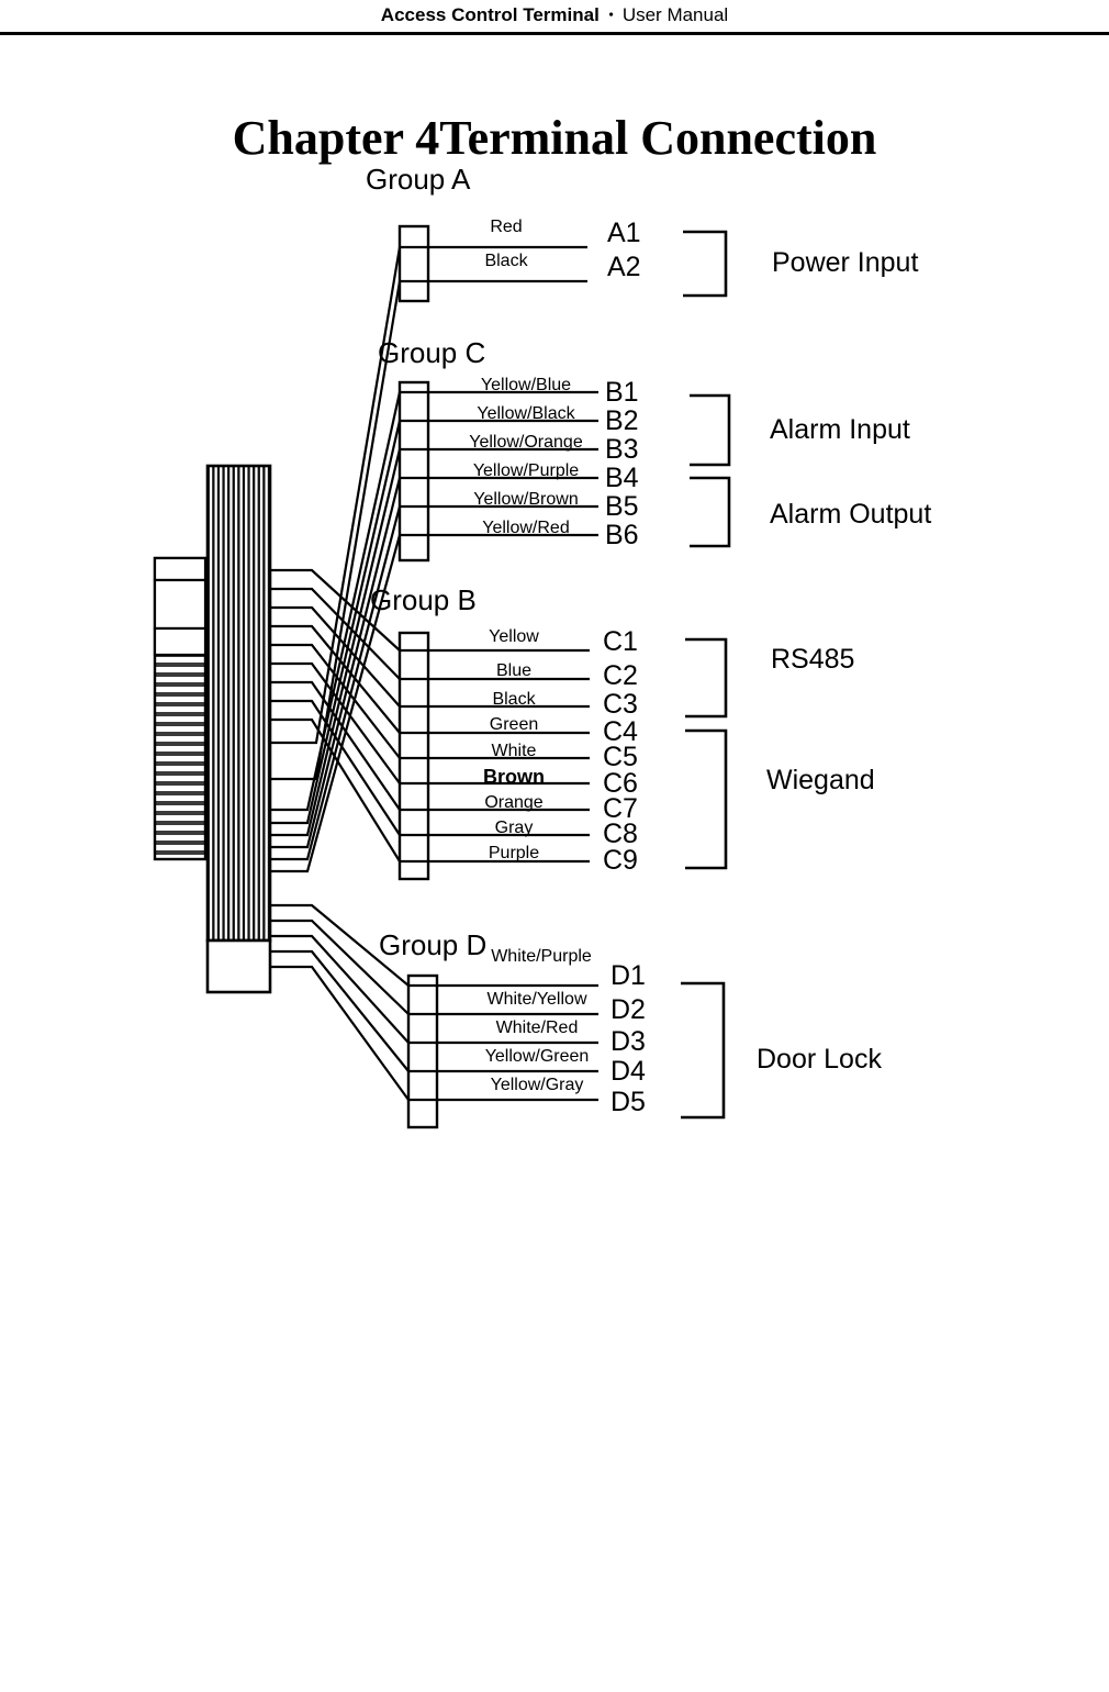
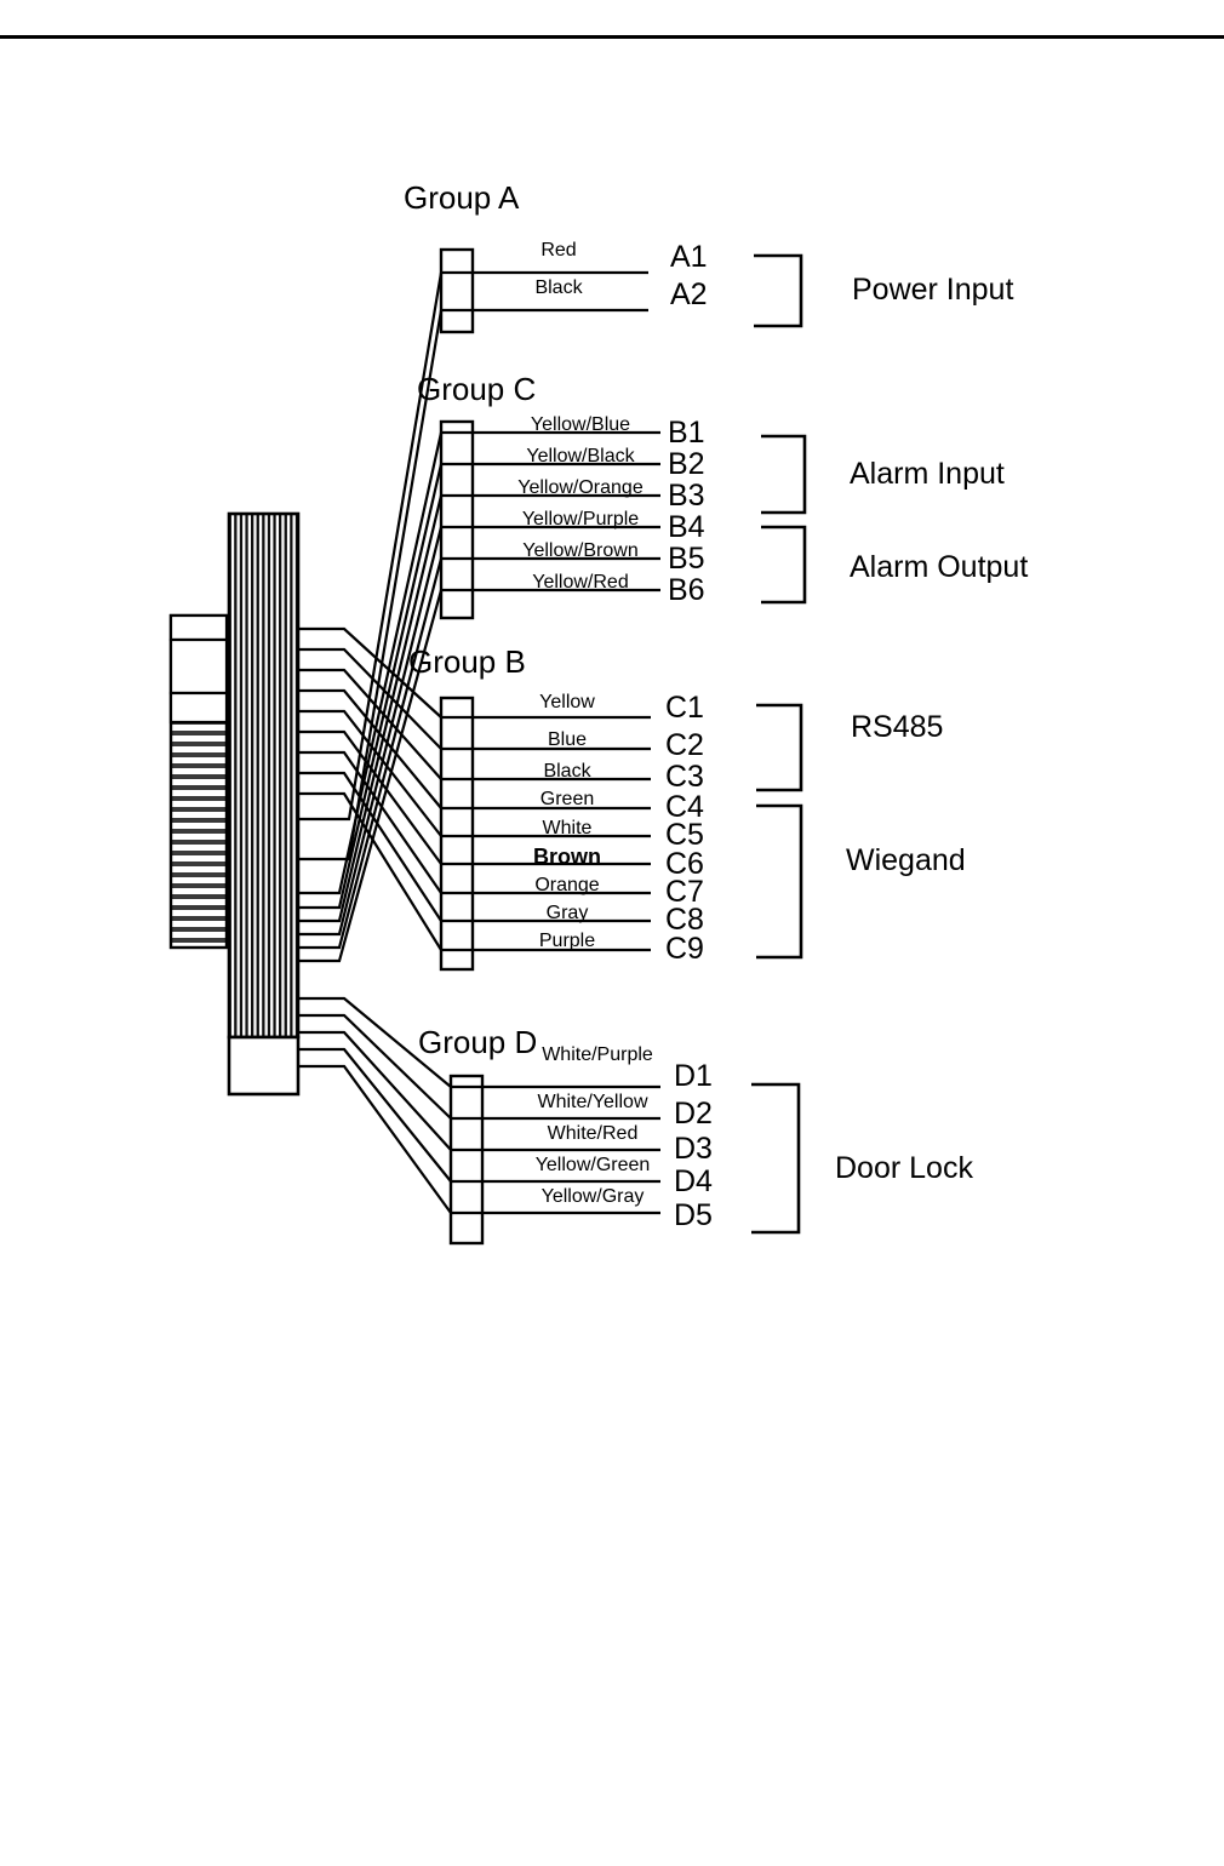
- Access Control Terminal・User Manual
- Chapter 4Terminal Connection
  Group A
  Red
  Black
  A1
  A2
  Power Input
  Group C
  Yellow/Blue
  Yellow/Black
  Yellow/Orange
  Yellow/Purple
  Yellow/Brown
  Yellow/Red
  B1
  B2
  B3
  B4
  B5
  B6
  Alarm Input
  Alarm Output
  Group B
  Yellow
  Blue
  Black
  Green
  White
  Brown
  Orange
  Gray
  Purple
  C1
  C2
  C3
  C4
  C5
  C6
  C7
  C8
  C9
  RS485
  Wiegand
  Group D
  White/Purple
  White/Yellow
  White/Red
  Yellow/Green
  Yellow/Gray
  D1
  D2
  D3
  D4
  D5
  Door Lock
